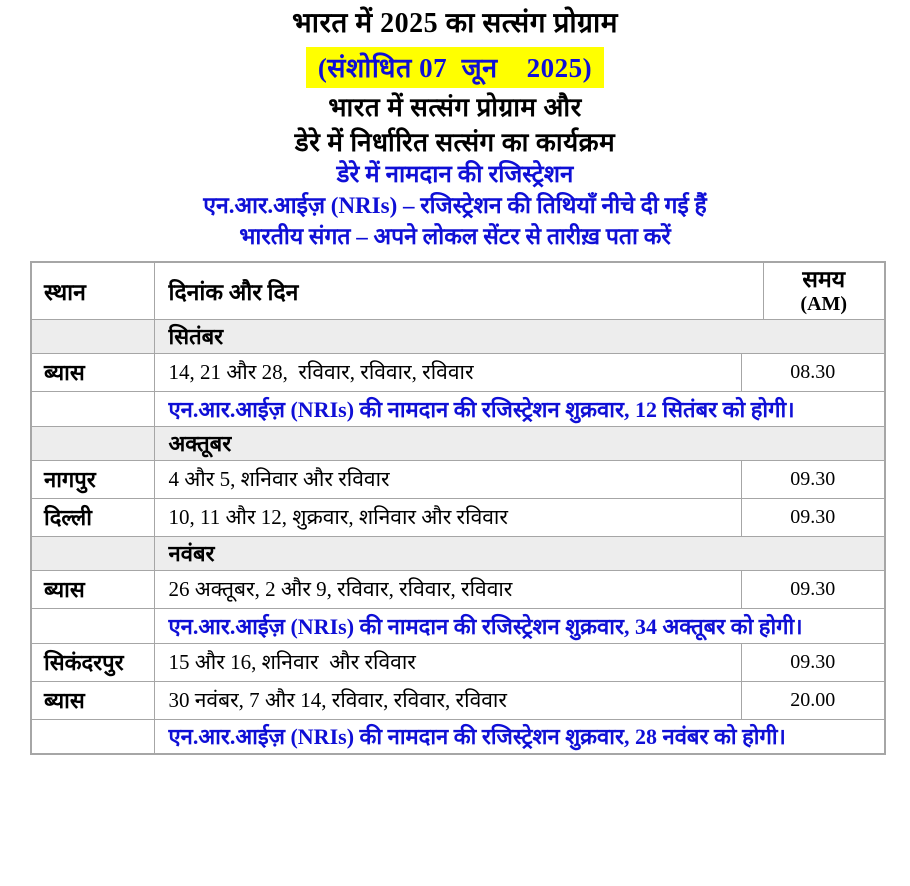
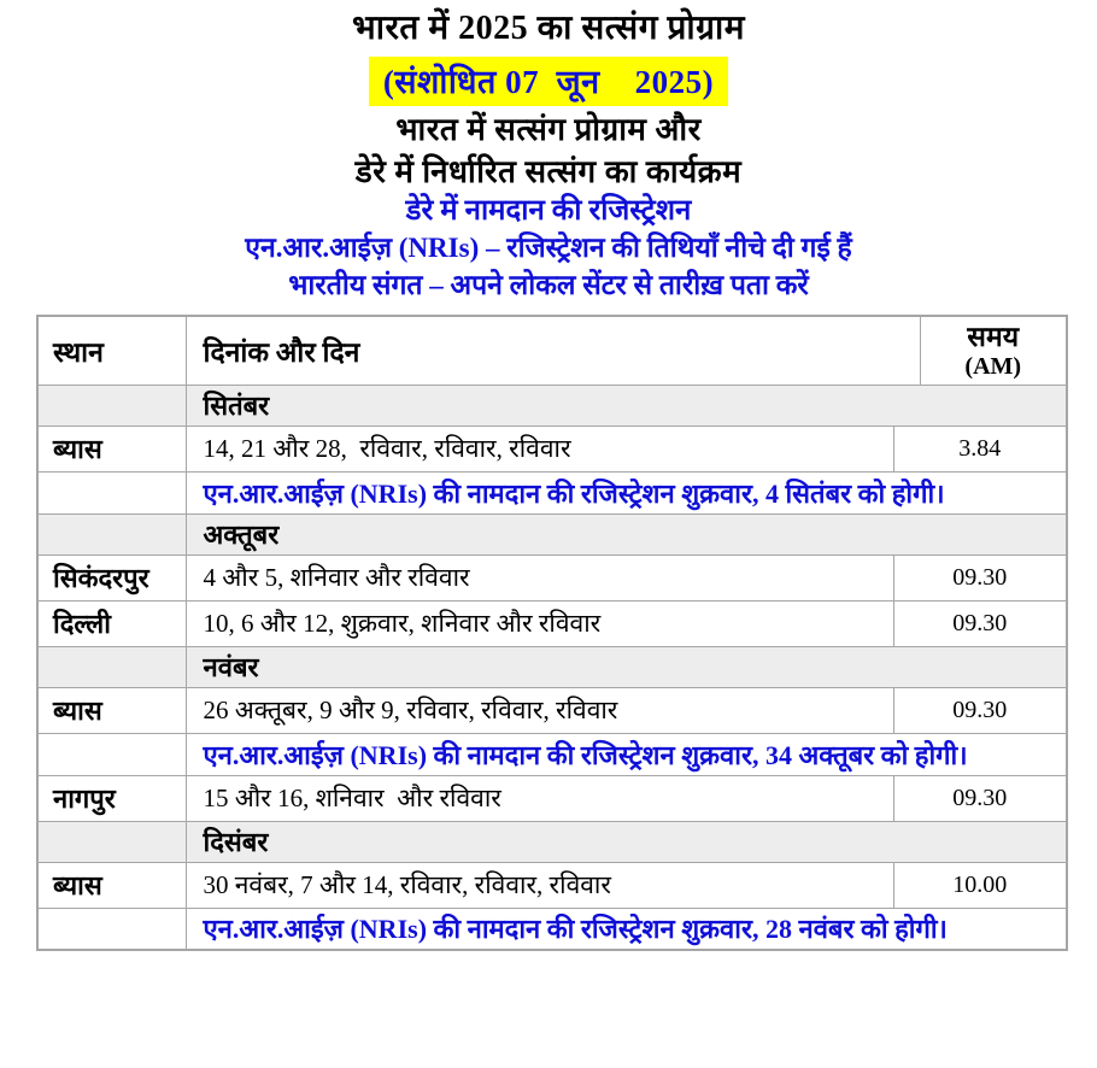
  भारत में 2025 का सत्संग प्रोग्राम
  (संशोधित 07 जून 2025)
  भारत में सत्संग प्रोग्राम और
  डेरे में निर्धारित सत्संग का कार्यक्रम
  डेरे में नामदान की रजिस्ट्रेशन
  एन.आर.आईज़ (NRIs) – रजिस्ट्रेशन की तिथियाँ नीचे दी गई हैं
  भारतीय संगत – अपने लोकल सेंटर से तारीख़ पता करें
  स्थान	दिनांक और दिन	समय (AM)
  	सितंबर
- ब्यास	14, 21 और 28, रविवार, रविवार, रविवार	08.30
+ ब्यास	14, 21 और 28, रविवार, रविवार, रविवार	3.84
- 	एन.आर.आईज़ (NRIs) की नामदान की रजिस्ट्रेशन शुक्रवार, 12 सितंबर को होगी।
+ 	एन.आर.आईज़ (NRIs) की नामदान की रजिस्ट्रेशन शुक्रवार, 4 सितंबर को होगी।
  	अक्तूबर
- नागपुर	4 और 5, शनिवार और रविवार	09.30
+ सिकंदरपुर	4 और 5, शनिवार और रविवार	09.30
- दिल्ली	10, 11 और 12, शुक्रवार, शनिवार और रविवार	09.30
+ दिल्ली	10, 6 और 12, शुक्रवार, शनिवार और रविवार	09.30
  	नवंबर
- ब्यास	26 अक्तूबर, 2 और 9, रविवार, रविवार, रविवार	09.30
+ ब्यास	26 अक्तूबर, 9 और 9, रविवार, रविवार, रविवार	09.30
  	एन.आर.आईज़ (NRIs) की नामदान की रजिस्ट्रेशन शुक्रवार, 34 अक्तूबर को होगी।
- सिकंदरपुर	15 और 16, शनिवार और रविवार	09.30
+ नागपुर	15 और 16, शनिवार और रविवार	09.30
+ 	दिसंबर
- ब्यास	30 नवंबर, 7 और 14, रविवार, रविवार, रविवार	20.00
+ ब्यास	30 नवंबर, 7 और 14, रविवार, रविवार, रविवार	10.00
  	एन.आर.आईज़ (NRIs) की नामदान की रजिस्ट्रेशन शुक्रवार, 28 नवंबर को होगी।
